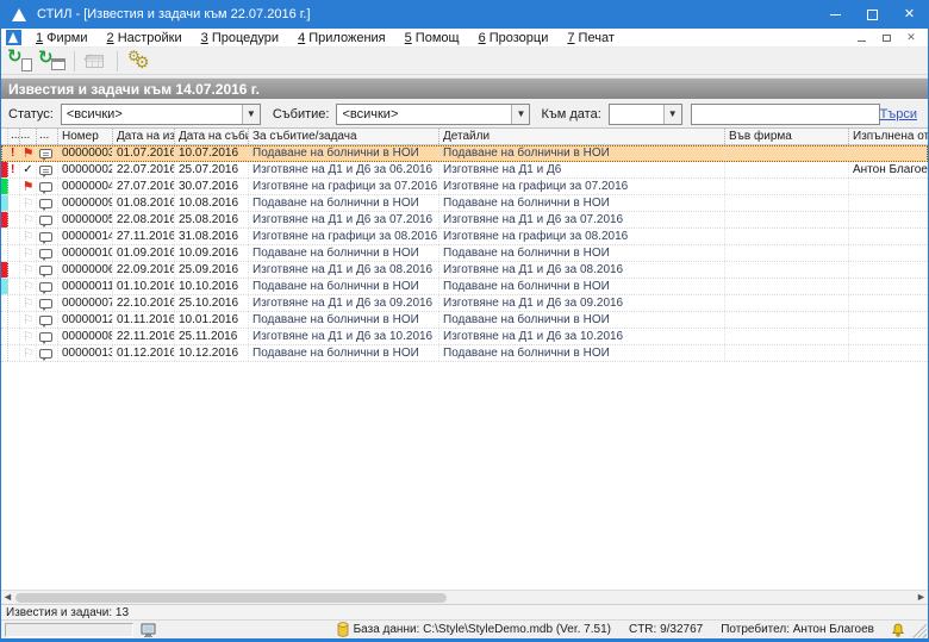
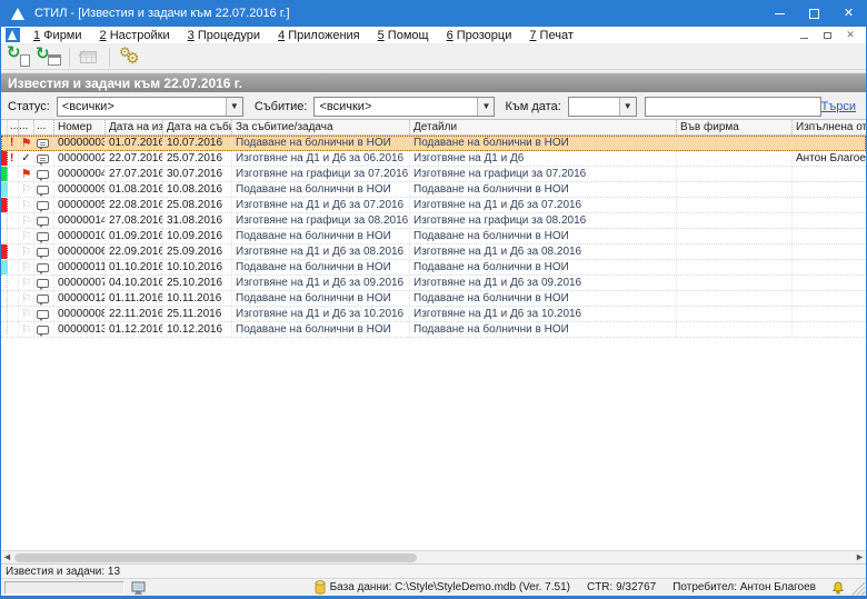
  СТИЛ - [Известия и задачи към 22.07.2016 г.]
  ✕
  1 Фирми
  2 Настройки
  3 Процедури
  4 Приложения
  5 Помощ
  6 Прозорци
  7 Печат
  ✕
  ↻
  ↻
  ✓
  ⚙
  ⚙
- Известия и задачи към 14.07.2016 г.
+ Известия и задачи към 22.07.2016 г.
  Статус:
  <всички>
  ▼
  Събитие:
  <всички>
  ▼
  Към дата:
  ▼
  Търси
  ...
  ...
  ...
  Номер
  За събитие/задача
  Детайли
  Във фирма
  Изпълнена от
  !
  ⚑
  00000003
  01.07.2016
  10.07.2016
  Подаване на болнични в НОИ
  Подаване на болнични в НОИ
  !
  ✓
  00000002
  22.07.2016
  25.07.2016
  Изготвяне на Д1 и Д6 за 06.2016
  Изготвяне на Д1 и Д6
  Антон Благое
  ⚑
  00000004
  27.07.2016
  30.07.2016
  Изготвяне на графици за 07.2016
  Изготвяне на графици за 07.2016
  ⚐
  00000009
  01.08.2016
  10.08.2016
  Подаване на болнични в НОИ
  Подаване на болнични в НОИ
  ⚐
  00000005
  22.08.2016
  25.08.2016
  Изготвяне на Д1 и Д6 за 07.2016
  Изготвяне на Д1 и Д6 за 07.2016
  ⚐
  00000014
- 27.11.2016
+ 27.08.2016
  31.08.2016
  Изготвяне на графици за 08.2016
  Изготвяне на графици за 08.2016
  ⚐
  00000010
  01.09.2016
  10.09.2016
  Подаване на болнични в НОИ
  Подаване на болнични в НОИ
  ⚐
  00000006
  22.09.2016
  25.09.2016
  Изготвяне на Д1 и Д6 за 08.2016
  Изготвяне на Д1 и Д6 за 08.2016
  ⚐
  00000011
  01.10.2016
  10.10.2016
  Подаване на болнични в НОИ
  Подаване на болнични в НОИ
  ⚐
  00000007
- 22.10.2016
+ 04.10.2016
  25.10.2016
  Изготвяне на Д1 и Д6 за 09.2016
  Изготвяне на Д1 и Д6 за 09.2016
  ⚐
  00000012
  01.11.2016
- 10.01.2016
+ 10.11.2016
  Подаване на болнични в НОИ
  Подаване на болнични в НОИ
  ⚐
  00000008
  22.11.2016
  25.11.2016
  Изготвяне на Д1 и Д6 за 10.2016
  Изготвяне на Д1 и Д6 за 10.2016
  ⚐
  00000013
  01.12.2016
  10.12.2016
  Подаване на болнични в НОИ
  Подаване на болнични в НОИ
  ◄
  ►
  Известия и задачи: 13
  База данни: C:\Style\StyleDemo.mdb (Ver. 7.51)
  CTR: 9/32767
  Потребител: Антон Благоев
